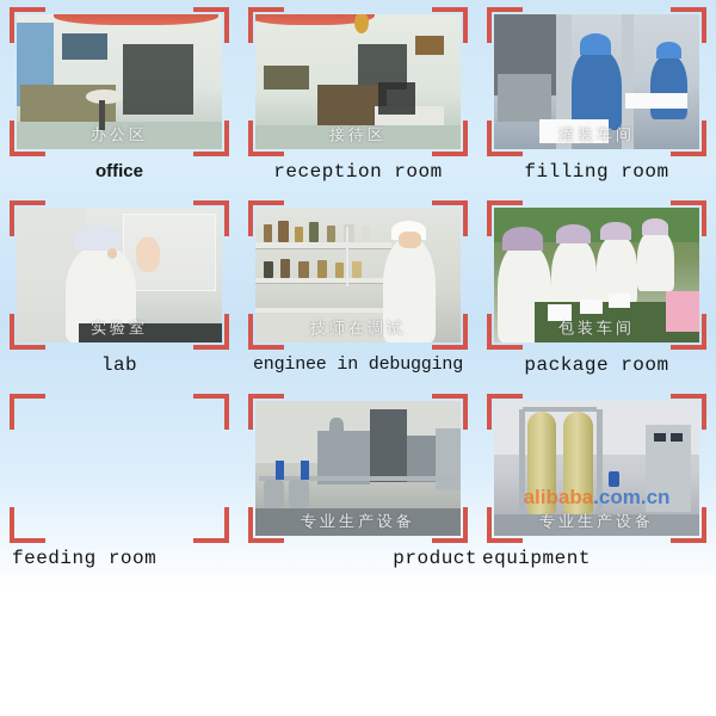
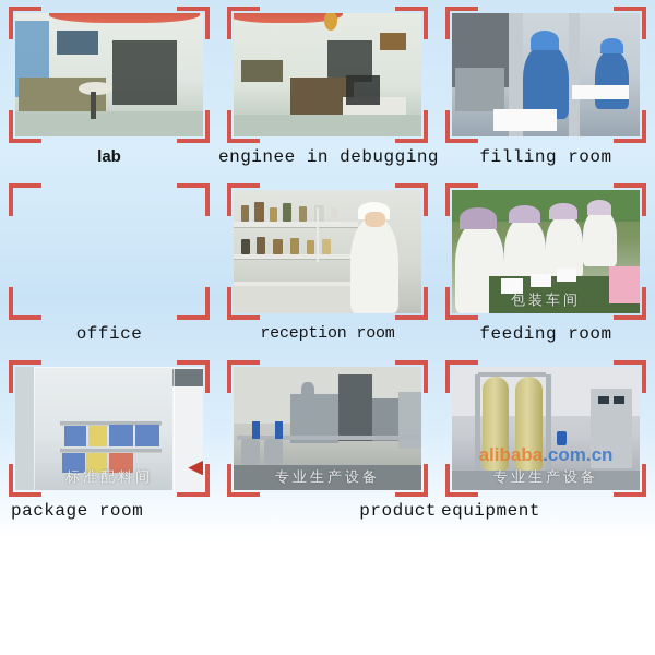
- 办公区
- office
+ lab
- 接待区
- reception room
+ enginee in debugging
- 灌装车间
  filling room
- 实验室
- lab
+ office
- 技师在调试
- enginee in debugging
+ reception room
  包装车间
- package room
+ feeding room
+ 标准配料间
- feeding room
+ package room
  专业生产设备
  product
  alibaba.com.cn
  专业生产设备
  equipment
